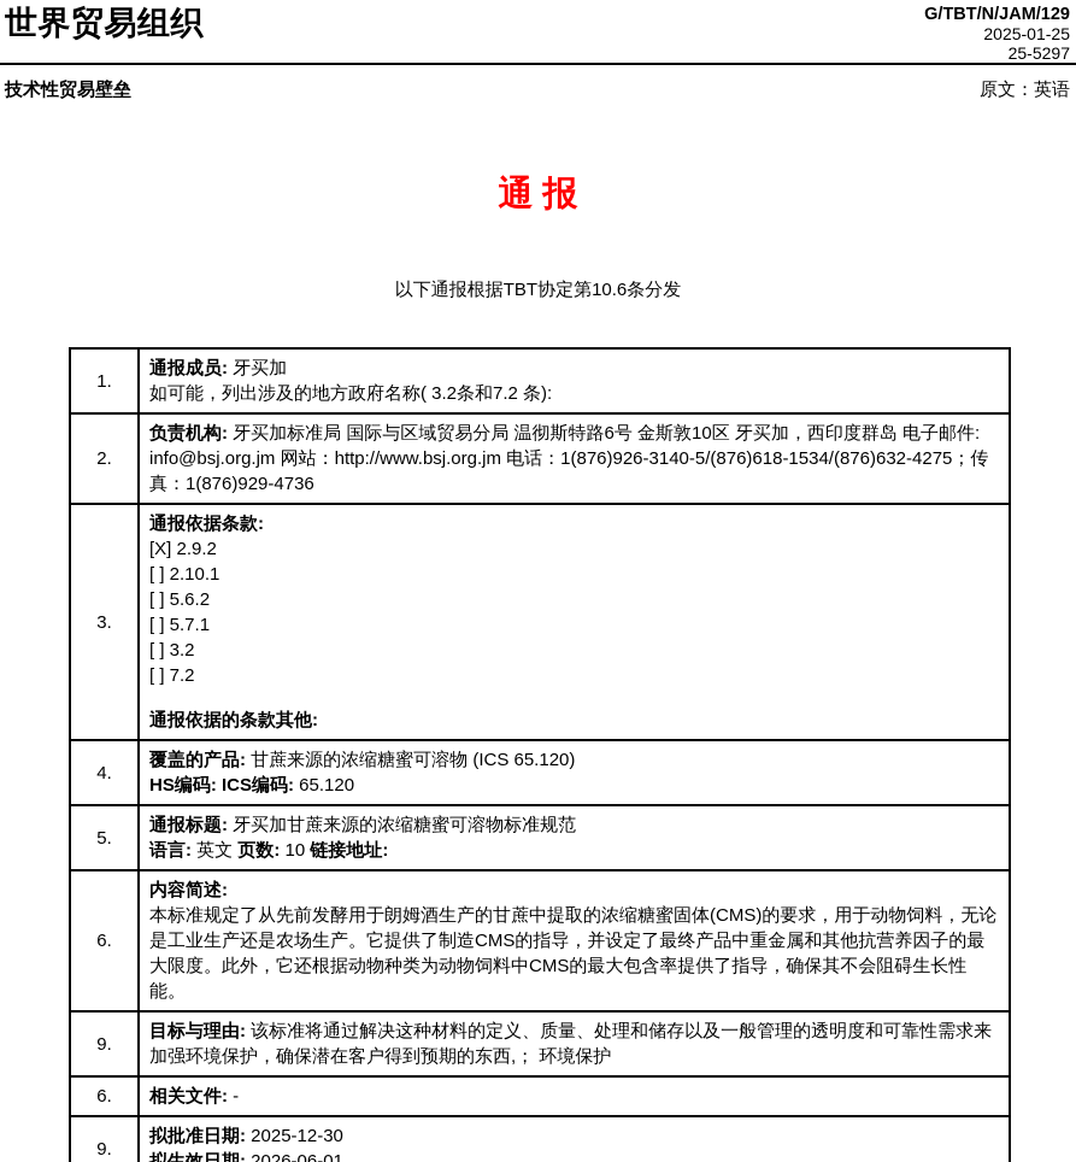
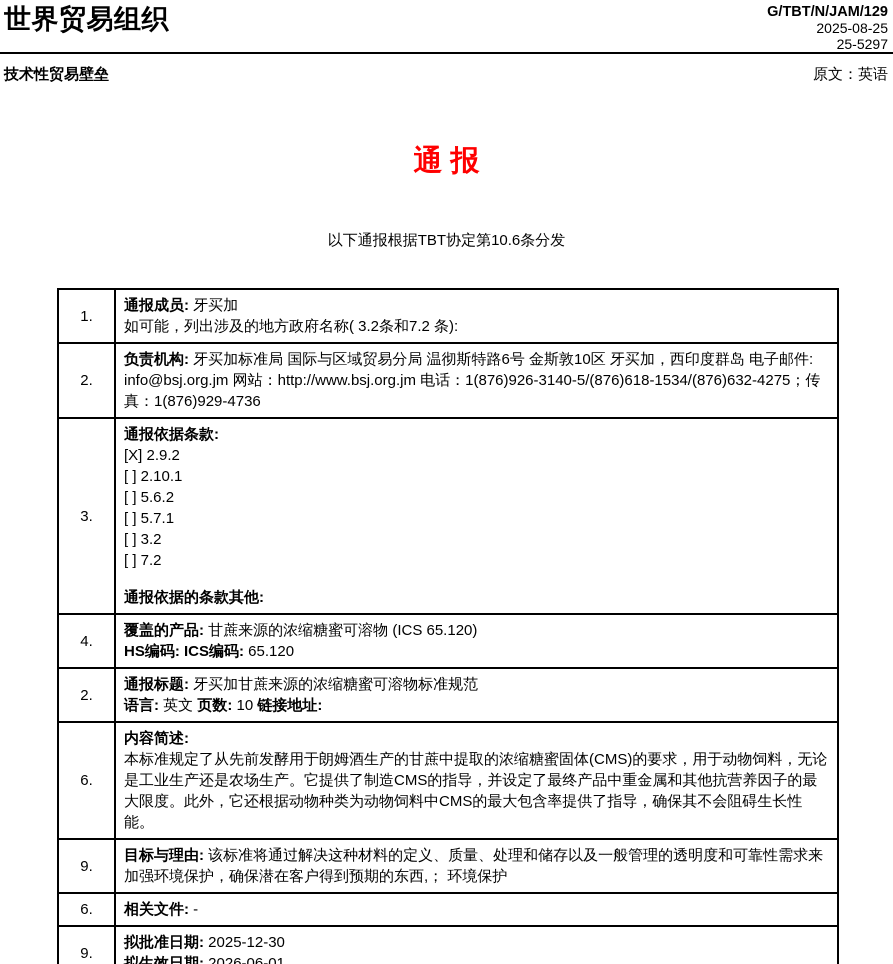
  世界贸易组织
  G/TBT/N/JAM/129
- 2025-01-25
+ 2025-08-25
  25-5297
  技术性贸易壁垒
  原文：英语
  通 报
  以下通报根据TBT协定第10.6条分发
  1.	通报成员: 牙买加如可能，列出涉及的地方政府名称( 3.2条和7.2 条):
  2.	负责机构: 牙买加标准局 国际与区域贸易分局 温彻斯特路6号 金斯敦10区 牙买加，西印度群岛 电子邮件: info@bsj.org.jm 网站：http://www.bsj.org.jm 电话：1(876)926-3140-5/(876)618-1534/(876)632-4275；传真：1(876)929-4736
  3.	通报依据条款:[X] 2.9.2[ ] 2.10.1[ ] 5.6.2[ ] 5.7.1[ ] 3.2[ ] 7.2通报依据的条款其他:
  4.	覆盖的产品: 甘蔗来源的浓缩糖蜜可溶物 (ICS 65.120)HS编码: ICS编码: 65.120
- 5.	通报标题: 牙买加甘蔗来源的浓缩糖蜜可溶物标准规范语言: 英文 页数: 10 链接地址:
+ 2.	通报标题: 牙买加甘蔗来源的浓缩糖蜜可溶物标准规范语言: 英文 页数: 10 链接地址:
  6.	内容简述:本标准规定了从先前发酵用于朗姆酒生产的甘蔗中提取的浓缩糖蜜固体(CMS)的要求，用于动物饲料，无论是工业生产还是农场生产。它提供了制造CMS的指导，并设定了最终产品中重金属和其他抗营养因子的最大限度。此外，它还根据动物种类为动物饲料中CMS的最大包含率提供了指导，确保其不会阻碍生长性能。
  9.	目标与理由: 该标准将通过解决这种材料的定义、质量、处理和储存以及一般管理的透明度和可靠性需求来加强环境保护，确保潜在客户得到预期的东西,； 环境保护
  6.	相关文件: -
